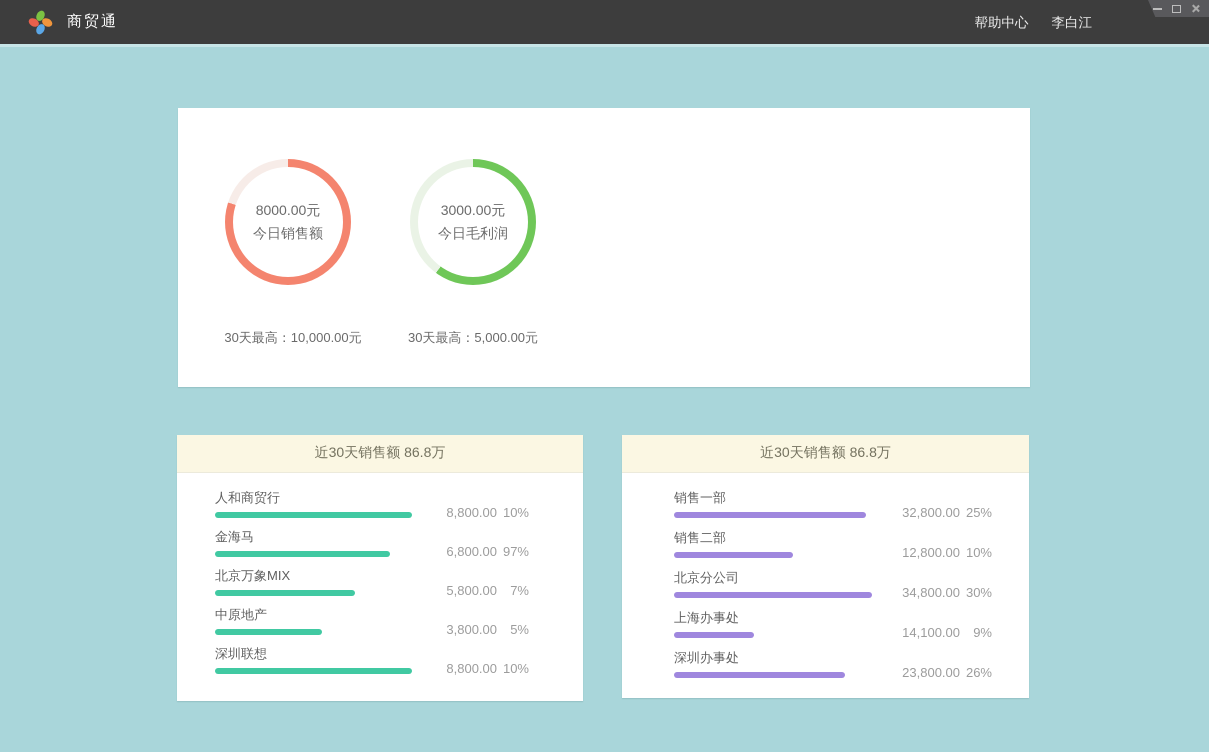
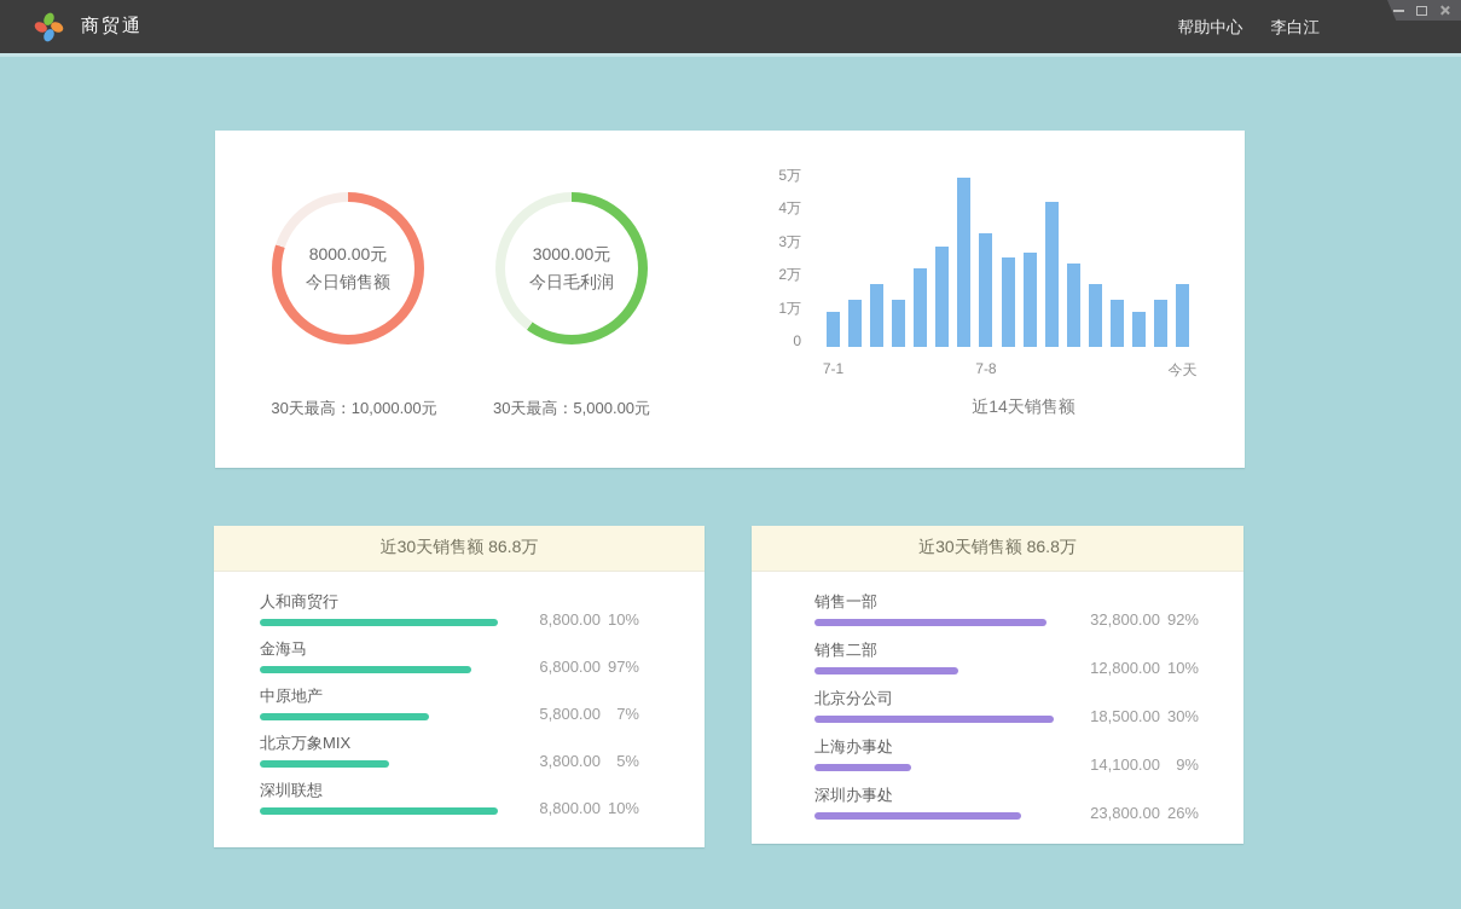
  商贸通
  帮助中心
  李白江
  8000.00元
  今日销售额
  3000.00元
  今日毛利润
  30天最高：10,000.00元
  30天最高：5,000.00元
+ 近14天销售额
+ 5万
+ 4万
+ 3万
+ 2万
+ 1万
+ 0
+ 7-1
+ 7-8
+ 今天
  近30天销售额 86.8万
  人和商贸行
  8,800.00
  10%
  金海马
  6,800.00
  97%
- 北京万象MIX
+ 中原地产
  5,800.00
  7%
- 中原地产
+ 北京万象MIX
  3,800.00
  5%
  深圳联想
  8,800.00
  10%
  近30天销售额 86.8万
  销售一部
  32,800.00
- 25%
+ 92%
  销售二部
  12,800.00
  10%
  北京分公司
- 34,800.00
+ 18,500.00
  30%
  上海办事处
  14,100.00
  9%
  深圳办事处
  23,800.00
  26%
